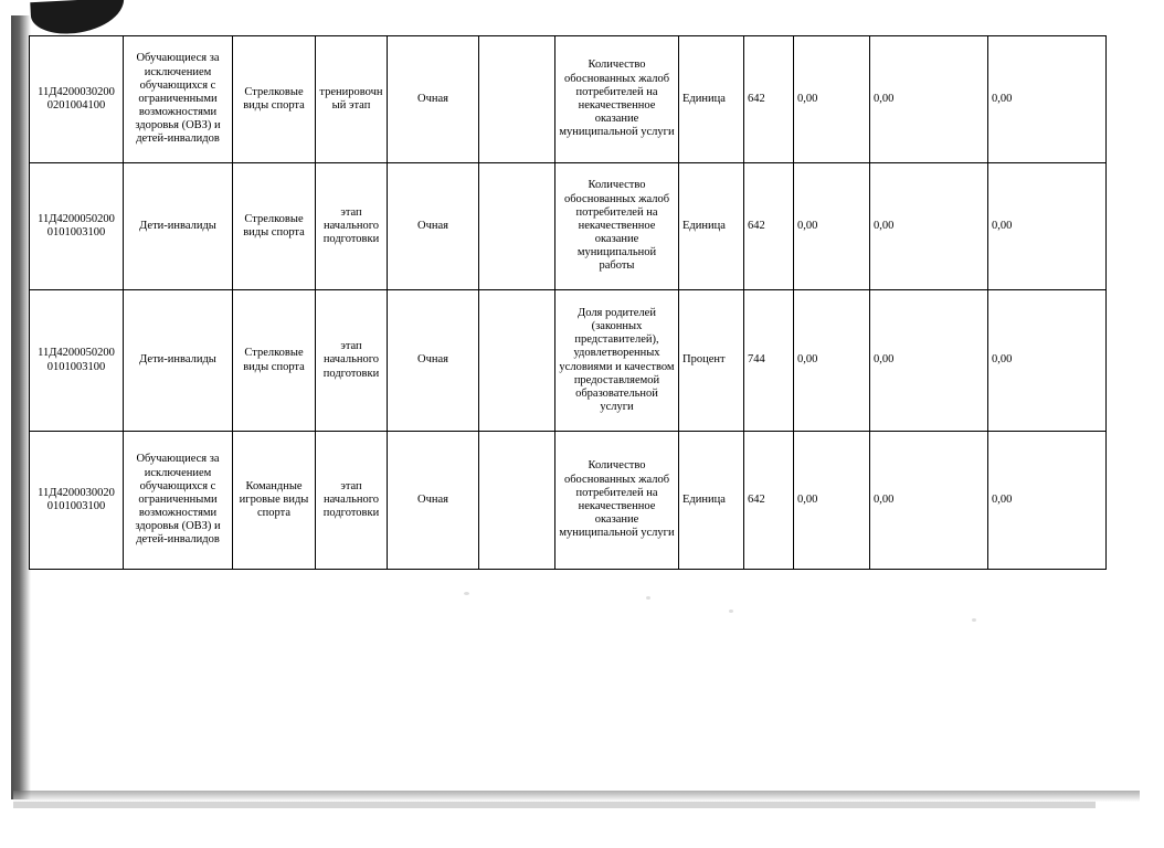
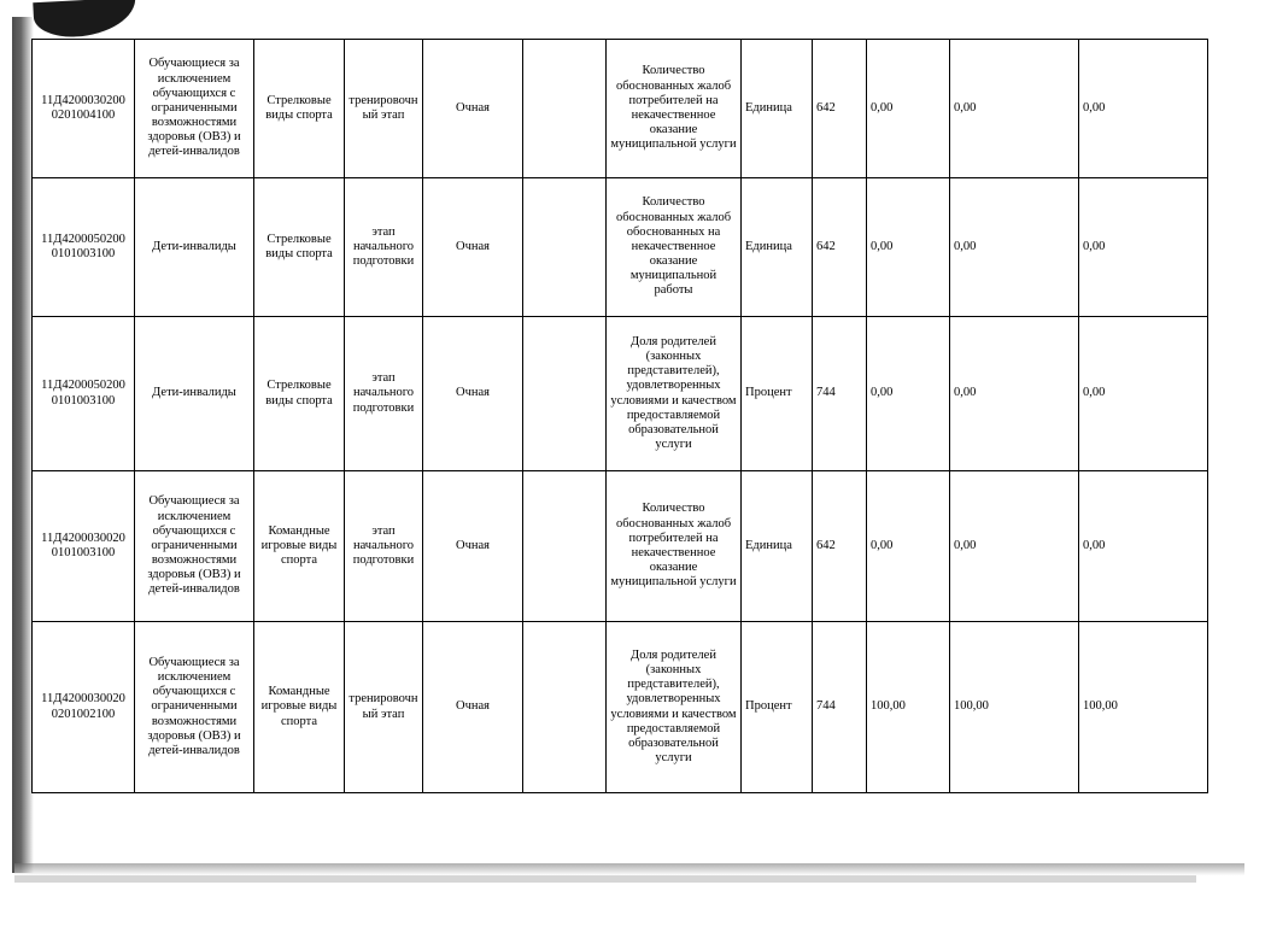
  11Д4200030200 0201004100	Обучающиеся за исключением обучающихся с ограниченными возможностями здоровья (ОВЗ) и детей-инвалидов	Стрелковые виды спорта	тренировочный этап	Очная		Количество обоснованных жалоб потребителей на некачественное оказание муниципальной услуги	Единица	642	0,00	0,00	0,00
- 11Д4200050200 0101003100	Дети-инвалиды	Стрелковые виды спорта	этап начального подготовки	Очная		Количество обоснованных жалоб потребителей на некачественное оказание муниципальной работы	Единица	642	0,00	0,00	0,00
+ 11Д4200050200 0101003100	Дети-инвалиды	Стрелковые виды спорта	этап начального подготовки	Очная		Количество обоснованных жалоб обоснованных на некачественное оказание муниципальной работы	Единица	642	0,00	0,00	0,00
  11Д4200050200 0101003100	Дети-инвалиды	Стрелковые виды спорта	этап начального подготовки	Очная		Доля родителей (законных представителей), удовлетворенных условиями и качеством предоставляемой образовательной услуги	Процент	744	0,00	0,00	0,00
  11Д4200030020 0101003100	Обучающиеся за исключением обучающихся с ограниченными возможностями здоровья (ОВЗ) и детей-инвалидов	Командные игровые виды спорта	этап начального подготовки	Очная		Количество обоснованных жалоб потребителей на некачественное оказание муниципальной услуги	Единица	642	0,00	0,00	0,00
+ 11Д4200030020 0201002100	Обучающиеся за исключением обучающихся с ограниченными возможностями здоровья (ОВЗ) и детей-инвалидов	Командные игровые виды спорта	тренировочный этап	Очная		Доля родителей (законных представителей), удовлетворенных условиями и качеством предоставляемой образовательной услуги	Процент	744	100,00	100,00	100,00
